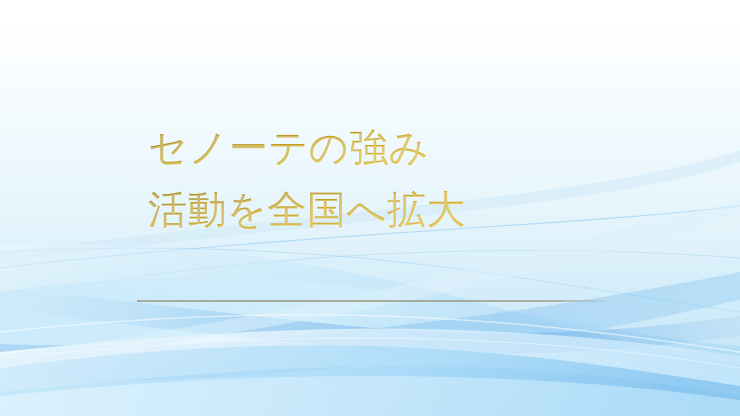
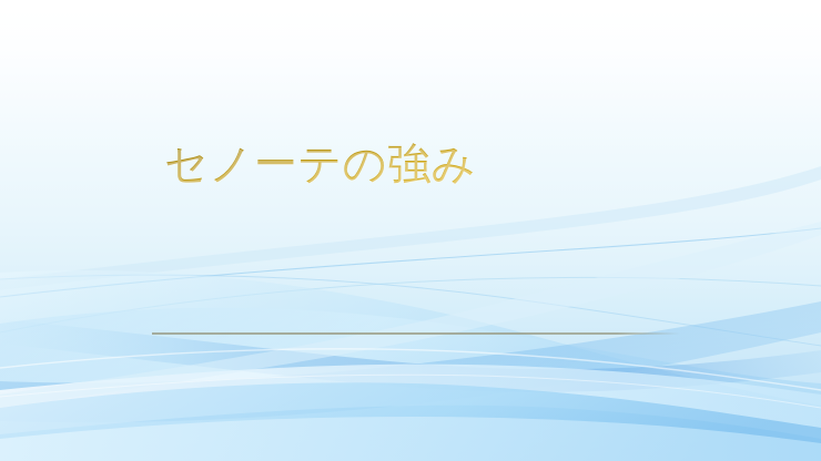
  セノーテの強み
- 活動を全国へ拡大
